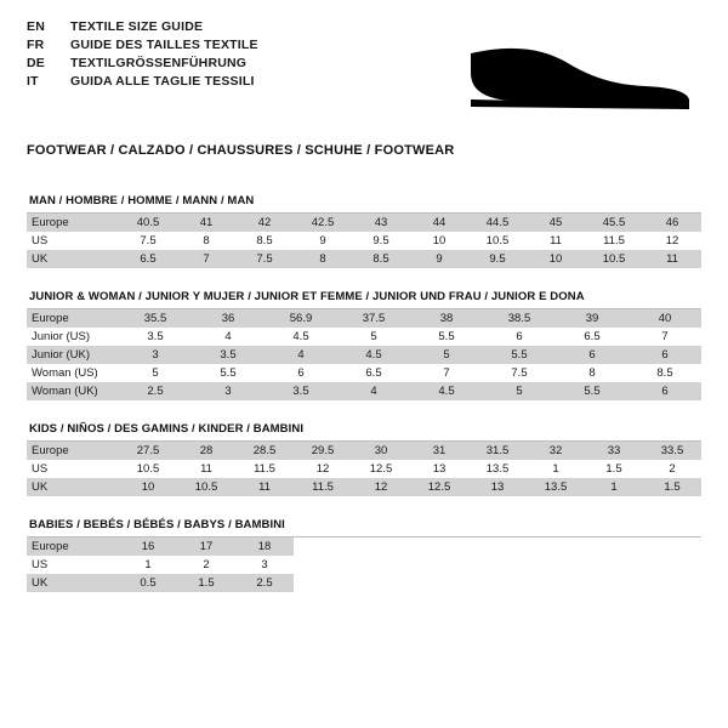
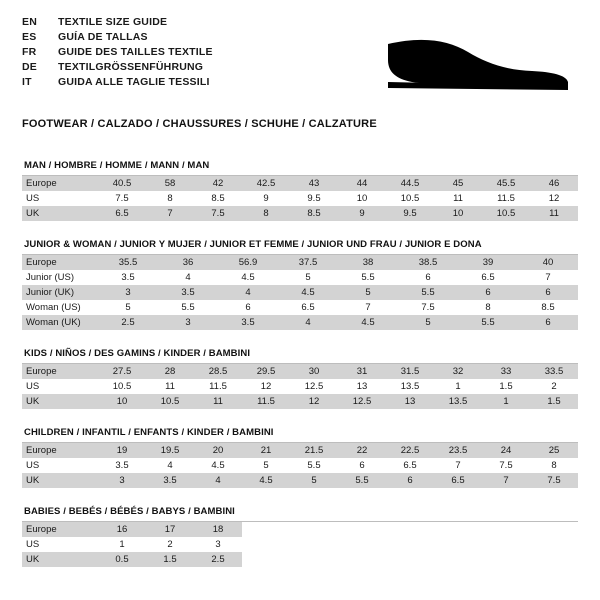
  EN	TEXTILE SIZE GUIDE
+ ES	GUÍA DE TALLAS
  FR	GUIDE DES TAILLES TEXTILE
  DE	TEXTILGRÖSSENFÜHRUNG
  IT	GUIDA ALLE TAGLIE TESSILI
- FOOTWEAR / CALZADO / CHAUSSURES / SCHUHE / FOOTWEAR
+ FOOTWEAR / CALZADO / CHAUSSURES / SCHUHE / CALZATURE
  MAN / HOMBRE / HOMME / MANN / MAN
- Europe	40.5	41	42	42.5	43	44	44.5	45	45.5	46
+ Europe	40.5	58	42	42.5	43	44	44.5	45	45.5	46
  US	7.5	8	8.5	9	9.5	10	10.5	11	11.5	12
  UK	6.5	7	7.5	8	8.5	9	9.5	10	10.5	11
  JUNIOR & WOMAN / JUNIOR Y MUJER / JUNIOR ET FEMME / JUNIOR UND FRAU / JUNIOR E DONA
  Europe	35.5	36	56.9	37.5	38	38.5	39	40
  Junior (US)	3.5	4	4.5	5	5.5	6	6.5	7
  Junior (UK)	3	3.5	4	4.5	5	5.5	6	6
  Woman (US)	5	5.5	6	6.5	7	7.5	8	8.5
  Woman (UK)	2.5	3	3.5	4	4.5	5	5.5	6
  KIDS / NIÑOS / DES GAMINS / KINDER / BAMBINI
  Europe	27.5	28	28.5	29.5	30	31	31.5	32	33	33.5
  US	10.5	11	11.5	12	12.5	13	13.5	1	1.5	2
  UK	10	10.5	11	11.5	12	12.5	13	13.5	1	1.5
+ CHILDREN / INFANTIL / ENFANTS / KINDER / BAMBINI
+ Europe	19	19.5	20	21	21.5	22	22.5	23.5	24	25
+ US	3.5	4	4.5	5	5.5	6	6.5	7	7.5	8
+ UK	3	3.5	4	4.5	5	5.5	6	6.5	7	7.5
  BABIES / BEBÉS / BÉBÉS / BABYS / BAMBINI
  Europe	16	17	18
  US	1	2	3
  UK	0.5	1.5	2.5
